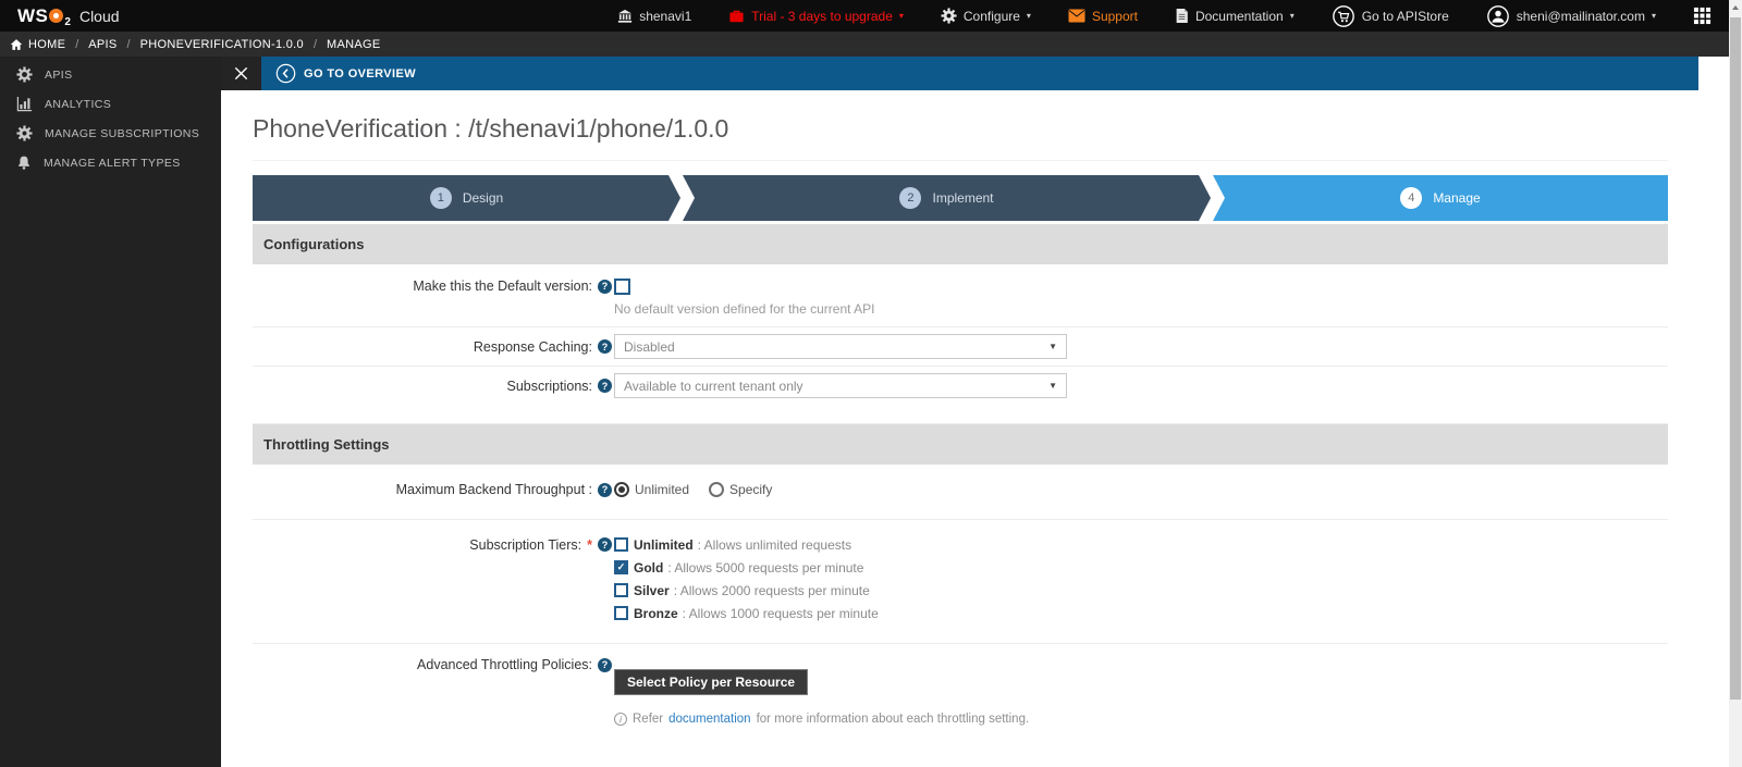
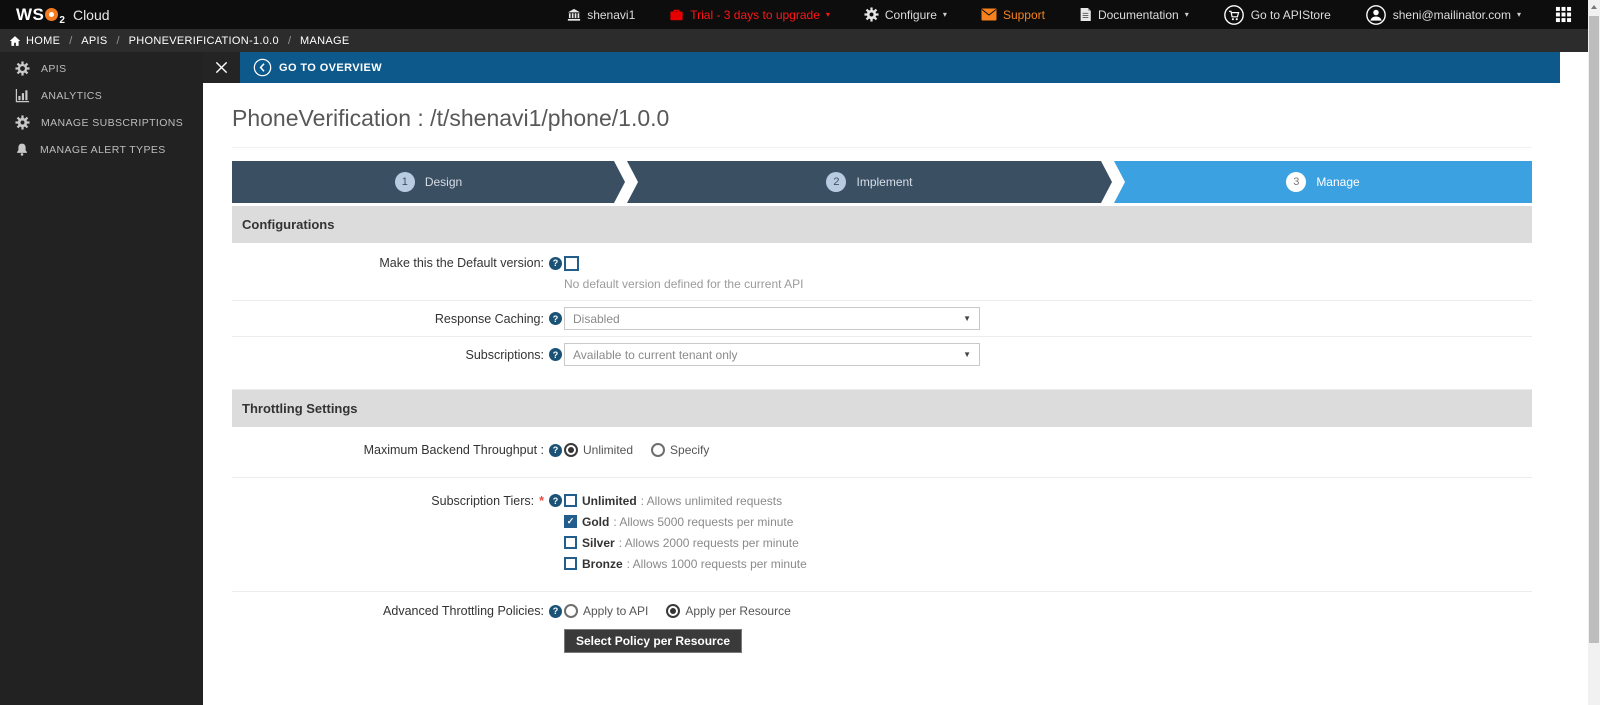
  WS
  2
  Cloud
  shenavi1
  Trial - 3 days to upgrade
  ▾
  Configure
  ▾
  Support
  Documentation
  ▾
  Go to APIStore
  sheni@mailinator.com
  ▾
  HOME
  /
  APIS
  /
  PHONEVERIFICATION-1.0.0
  /
  MANAGE
  APIS
  ANALYTICS
  MANAGE SUBSCRIPTIONS
  MANAGE ALERT TYPES
  GO TO OVERVIEW
  PhoneVerification : /t/shenavi1/phone/1.0.0
  1
  Design
  2
  Implement
- 4
+ 3
  Manage
  Configurations
  Make this the Default version:
  ?
  No default version defined for the current API
  Response Caching:
  ?
  Disabled
  ▼
  Subscriptions:
  ?
  Available to current tenant only
  ▼
  Throttling Settings
  Maximum Backend Throughput :
  ?
  Unlimited
  Specify
  Subscription Tiers:
  *
  ?
  Unlimited
  : Allows unlimited requests
  ✓
  Gold
  : Allows 5000 requests per minute
  Silver
  : Allows 2000 requests per minute
  Bronze
  : Allows 1000 requests per minute
  Advanced Throttling Policies:
  ?
+ Apply to API
+ Apply per Resource
  Select Policy per Resource
- i
- Refer
- documentation
- for more information about each throttling setting.
